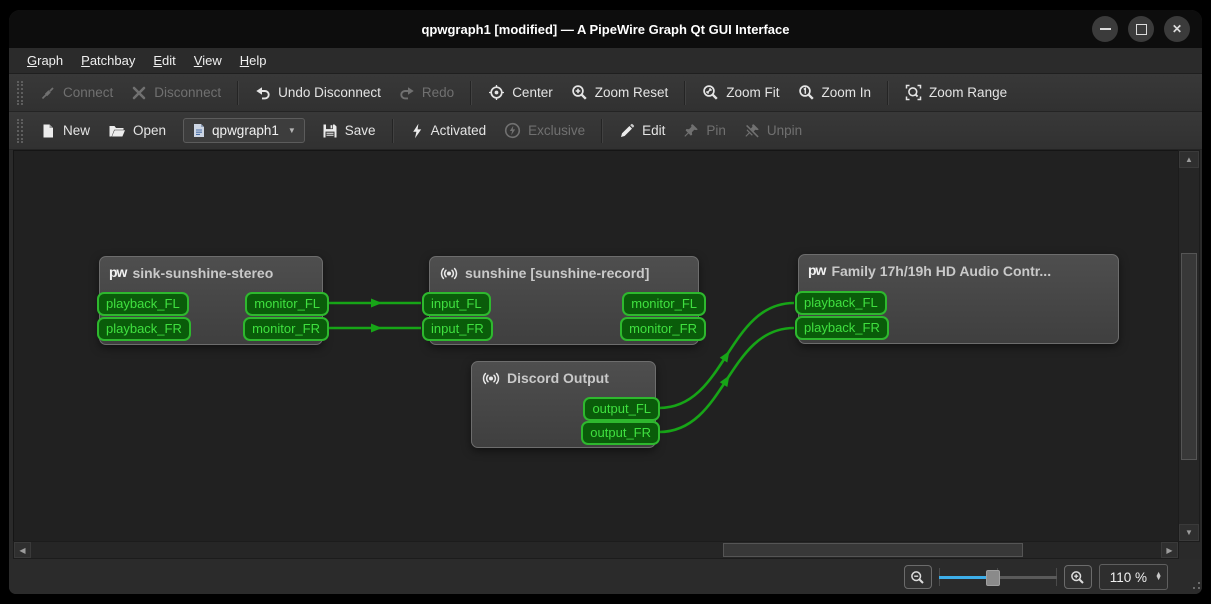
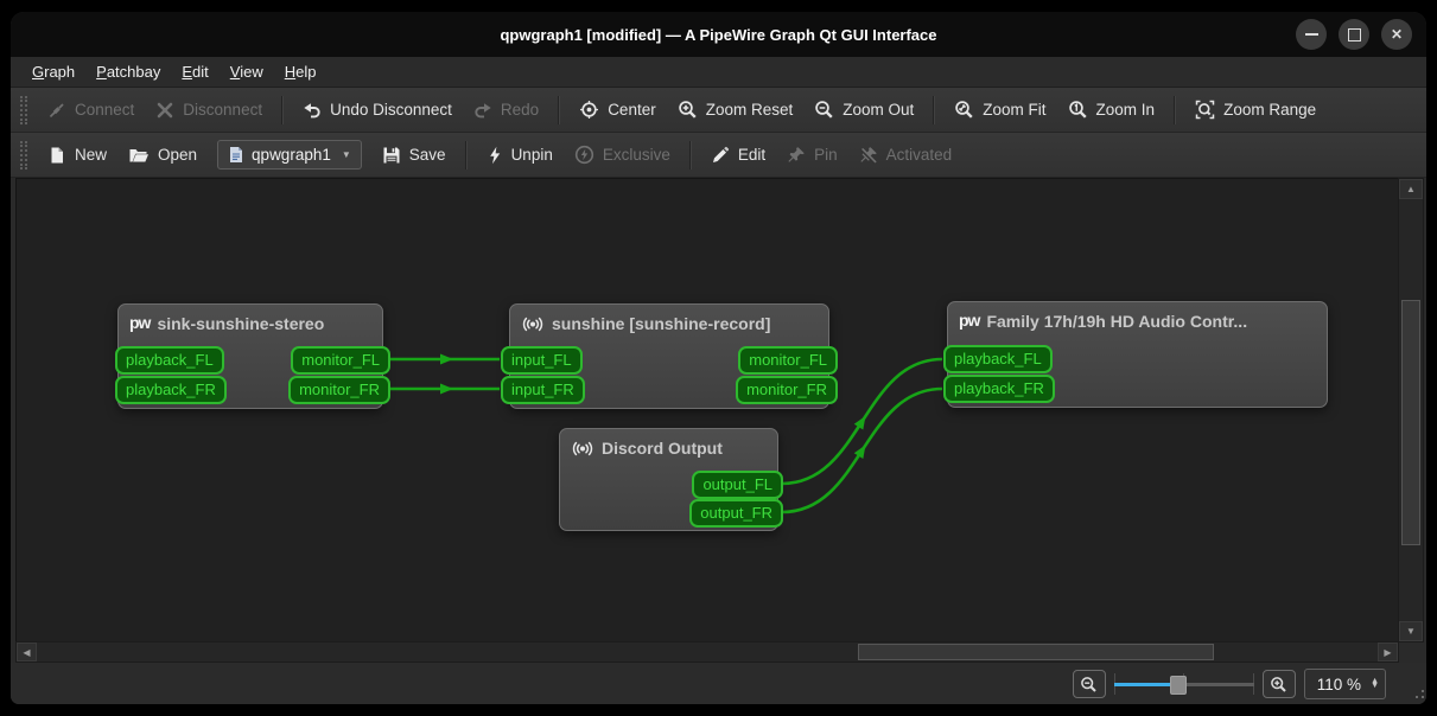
  qpwgraph1 [modified] — A PipeWire Graph Qt GUI Interface
  ✕
  Graph
  Patchbay
  Edit
  View
  Help
  Connect
  Disconnect
  Undo Disconnect
  Redo
  Center
  Zoom Reset
+ Zoom Out
  Zoom Fit
  Zoom In
  Zoom Range
  New
  Open
  qpwgraph1
  ▼
  Save
- Activated
+ Unpin
  Exclusive
  Edit
  Pin
- Unpin
+ Activated
  pw
  sink-sunshine-stereo
  playback_FL
  playback_FR
  monitor_FL
  monitor_FR
  sunshine [sunshine-record]
  input_FL
  input_FR
  monitor_FL
  monitor_FR
  pw
  Family 17h/19h HD Audio Contr...
  playback_FL
  playback_FR
  Discord Output
  output_FL
  output_FR
  ▲
  ▼
  ◀
  ▶
  110 %
